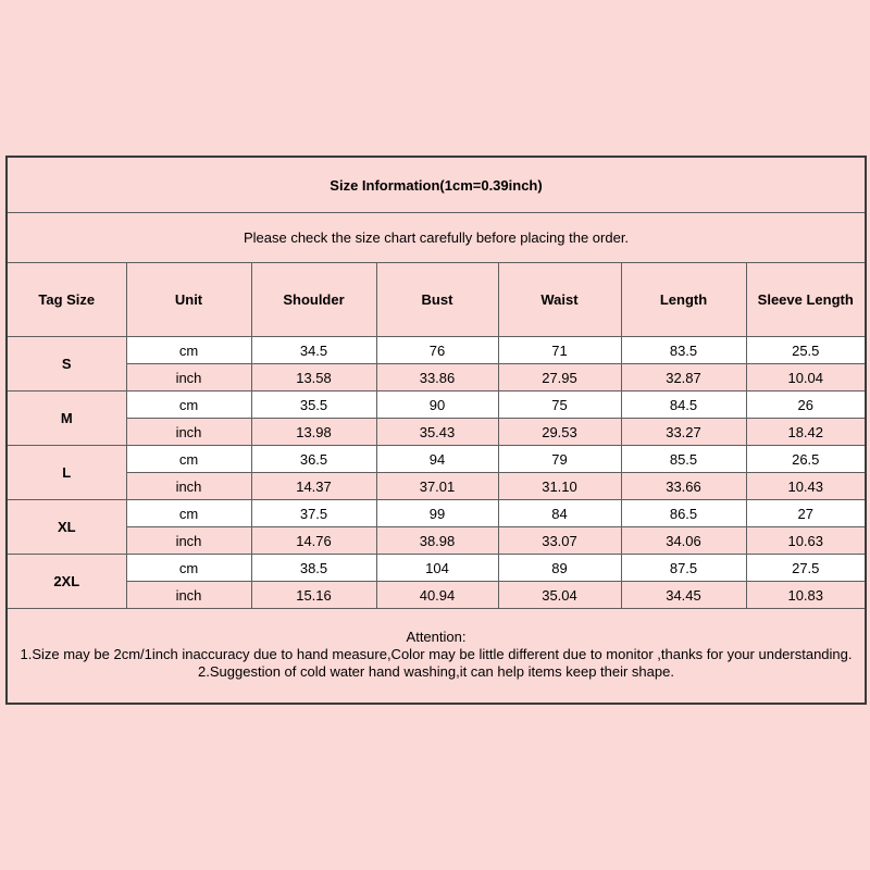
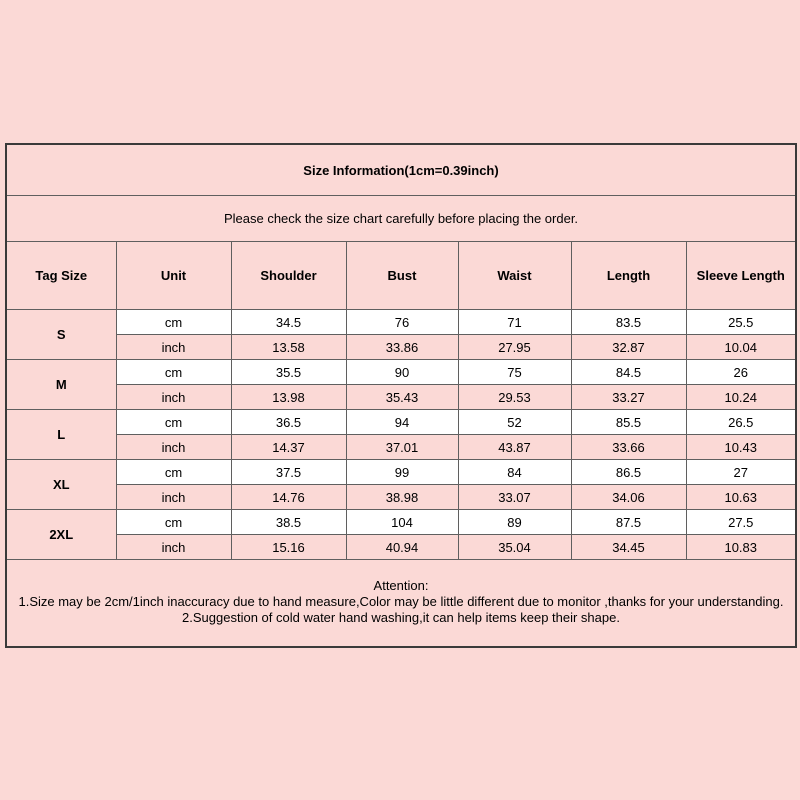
  Size Information(1cm=0.39inch)
  Please check the size chart carefully before placing the order.
  Tag Size	Unit	Shoulder	Bust	Waist	Length	Sleeve Length
  S	cm	34.5	76	71	83.5	25.5
  inch	13.58	33.86	27.95	32.87	10.04
  M	cm	35.5	90	75	84.5	26
- inch	13.98	35.43	29.53	33.27	18.42
+ inch	13.98	35.43	29.53	33.27	10.24
- L	cm	36.5	94	79	85.5	26.5
+ L	cm	36.5	94	52	85.5	26.5
- inch	14.37	37.01	31.10	33.66	10.43
+ inch	14.37	37.01	43.87	33.66	10.43
  XL	cm	37.5	99	84	86.5	27
  inch	14.76	38.98	33.07	34.06	10.63
  2XL	cm	38.5	104	89	87.5	27.5
  inch	15.16	40.94	35.04	34.45	10.83
  Attention: 1.Size may be 2cm/1inch inaccuracy due to hand measure,Color may be little different due to monitor ,thanks for your understanding. 2.Suggestion of cold water hand washing,it can help items keep their shape.
